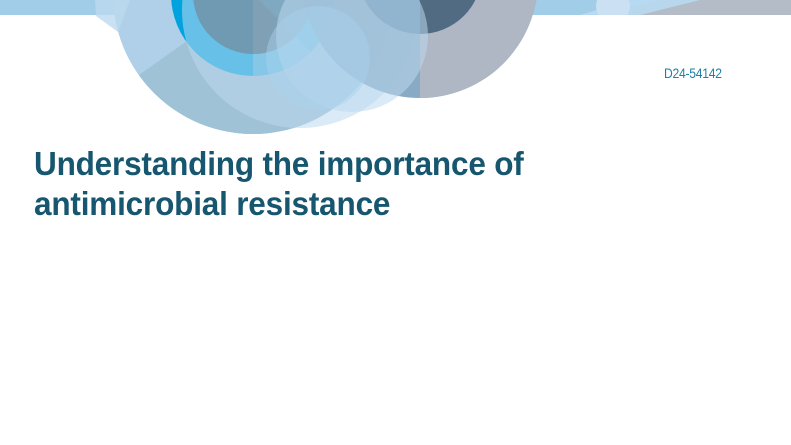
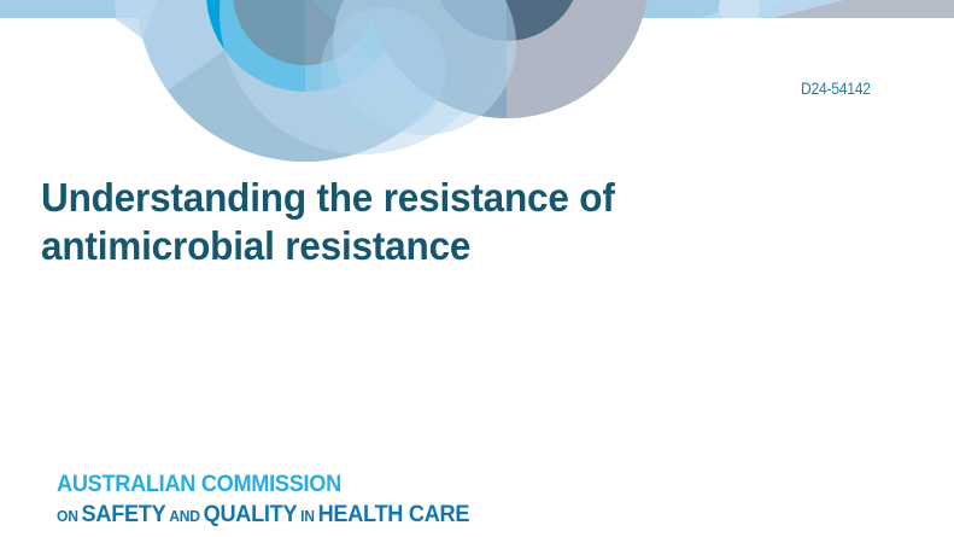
  D24-54142
- Understanding the importance of antimicrobial resistance
+ Understanding the resistance of antimicrobial resistance
+ AUSTRALIAN COMMISSION
+ ON SAFETY AND QUALITY IN HEALTH CARE
